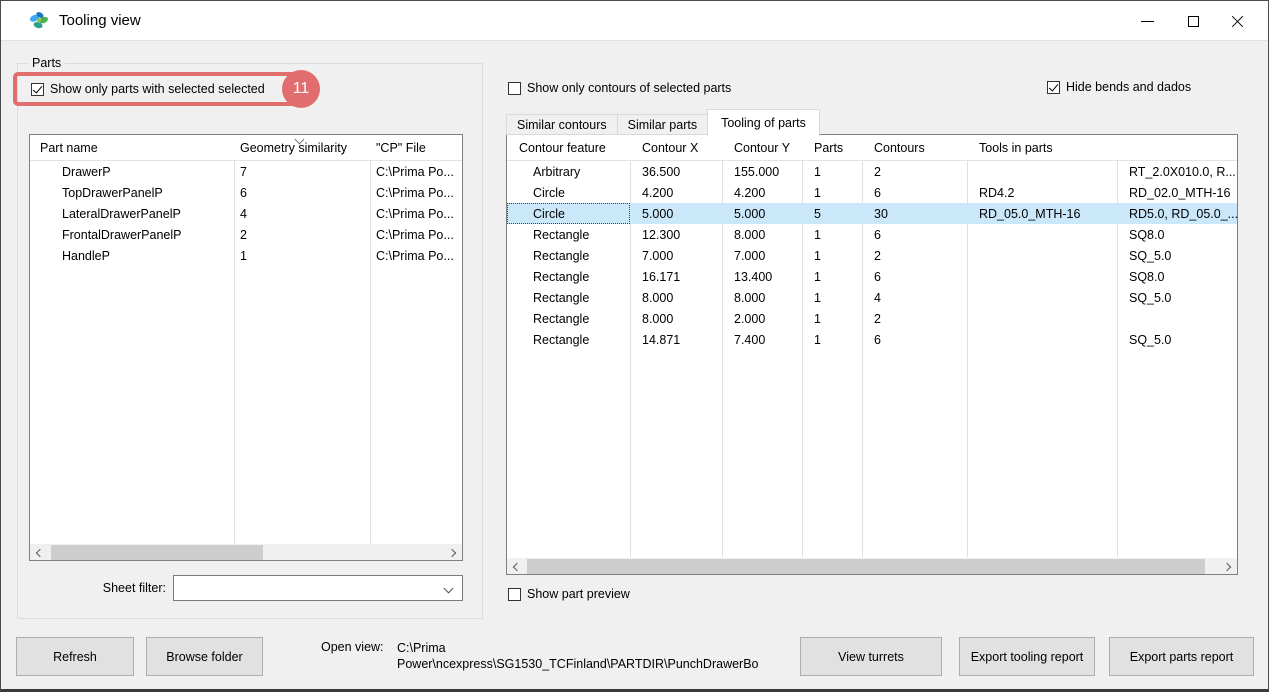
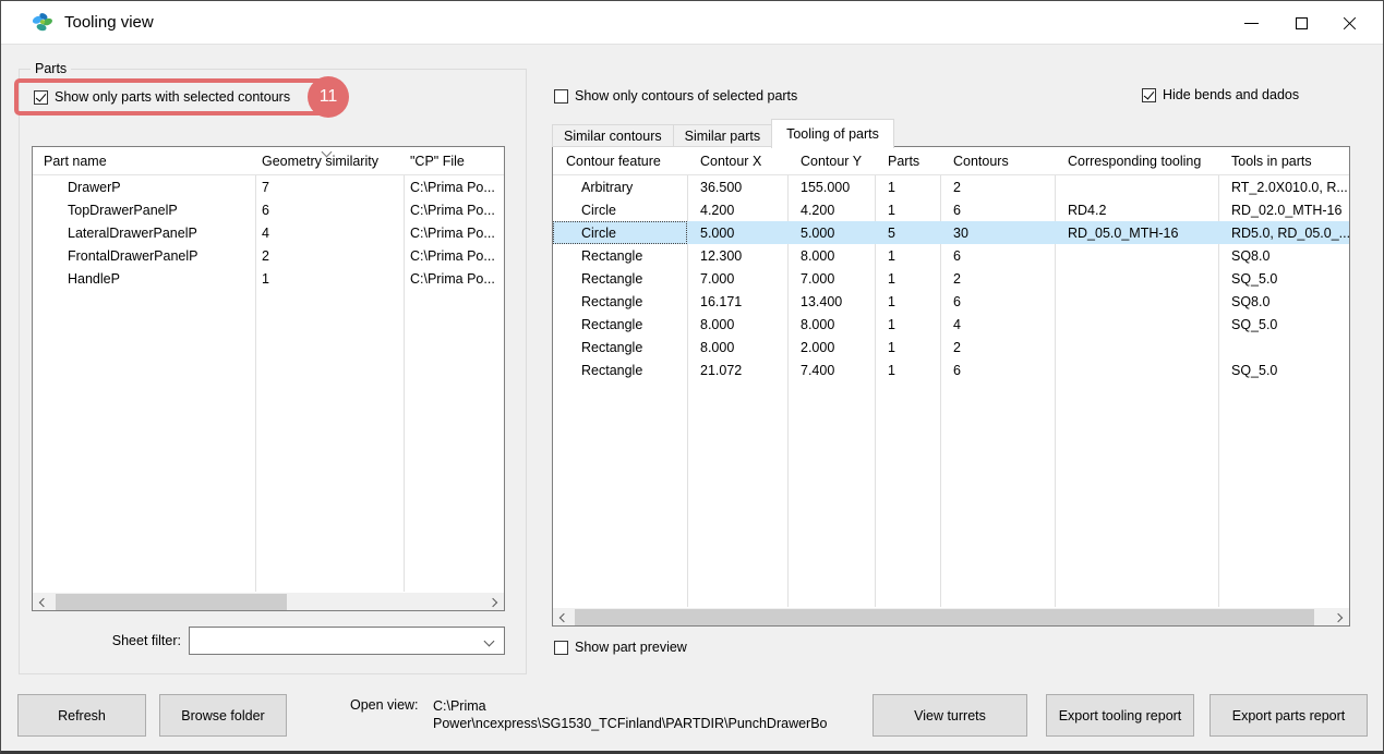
  Tooling view
  Parts
  11
- Show only parts with selected selected
+ Show only parts with selected contours
  Part name
  Geometry similarity
  "CP" File
  DrawerP
  7
  C:\Prima Po...
  TopDrawerPanelP
  6
  C:\Prima Po...
  LateralDrawerPanelP
  4
  C:\Prima Po...
  FrontalDrawerPanelP
  2
  C:\Prima Po...
  HandleP
  1
  C:\Prima Po...
  Sheet filter:
  Show only contours of selected parts
  Hide bends and dados
  Similar contours
  Similar parts
  Tooling of parts
  Contour feature
  Contour X
  Contour Y
  Parts
  Contours
+ Corresponding tooling
  Tools in parts
  Arbitrary
  36.500
  155.000
  1
  2
  RT_2.0X010.0, R...
  Circle
  4.200
  4.200
  1
  6
  RD4.2
  RD_02.0_MTH-16
  Circle
  5.000
  5.000
  5
  30
  RD_05.0_MTH-16
  RD5.0, RD_05.0_...
  Rectangle
  12.300
  8.000
  1
  6
  SQ8.0
  Rectangle
  7.000
  7.000
  1
  2
  SQ_5.0
  Rectangle
  16.171
  13.400
  1
  6
  SQ8.0
  Rectangle
  8.000
  8.000
  1
  4
  SQ_5.0
  Rectangle
  8.000
  2.000
  1
  2
  Rectangle
- 14.871
+ 21.072
  7.400
  1
  6
  SQ_5.0
  Show part preview
  Refresh
  Browse folder
  Open view:
  C:\Prima
  Power\ncexpress\SG1530_TCFinland\PARTDIR\PunchDrawerBo
  View turrets
  Export tooling report
  Export parts report
